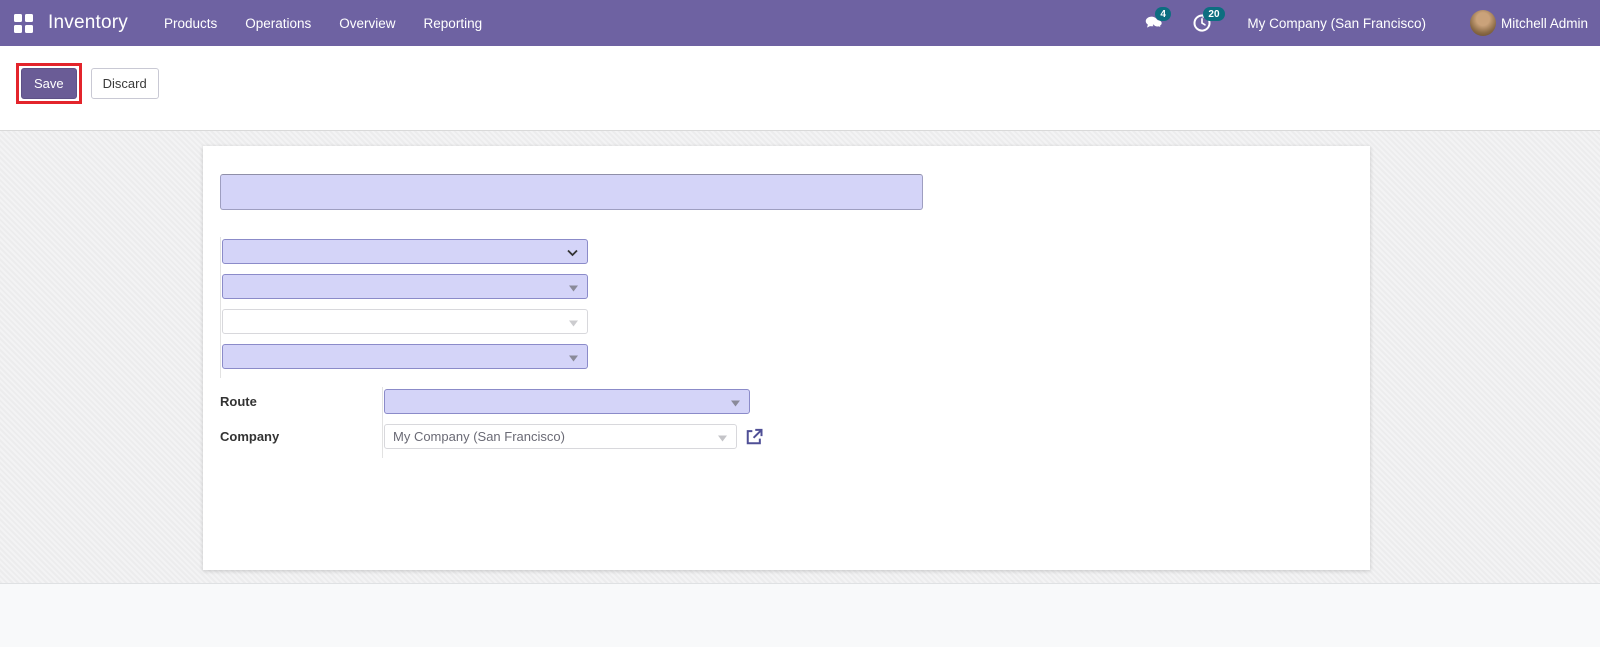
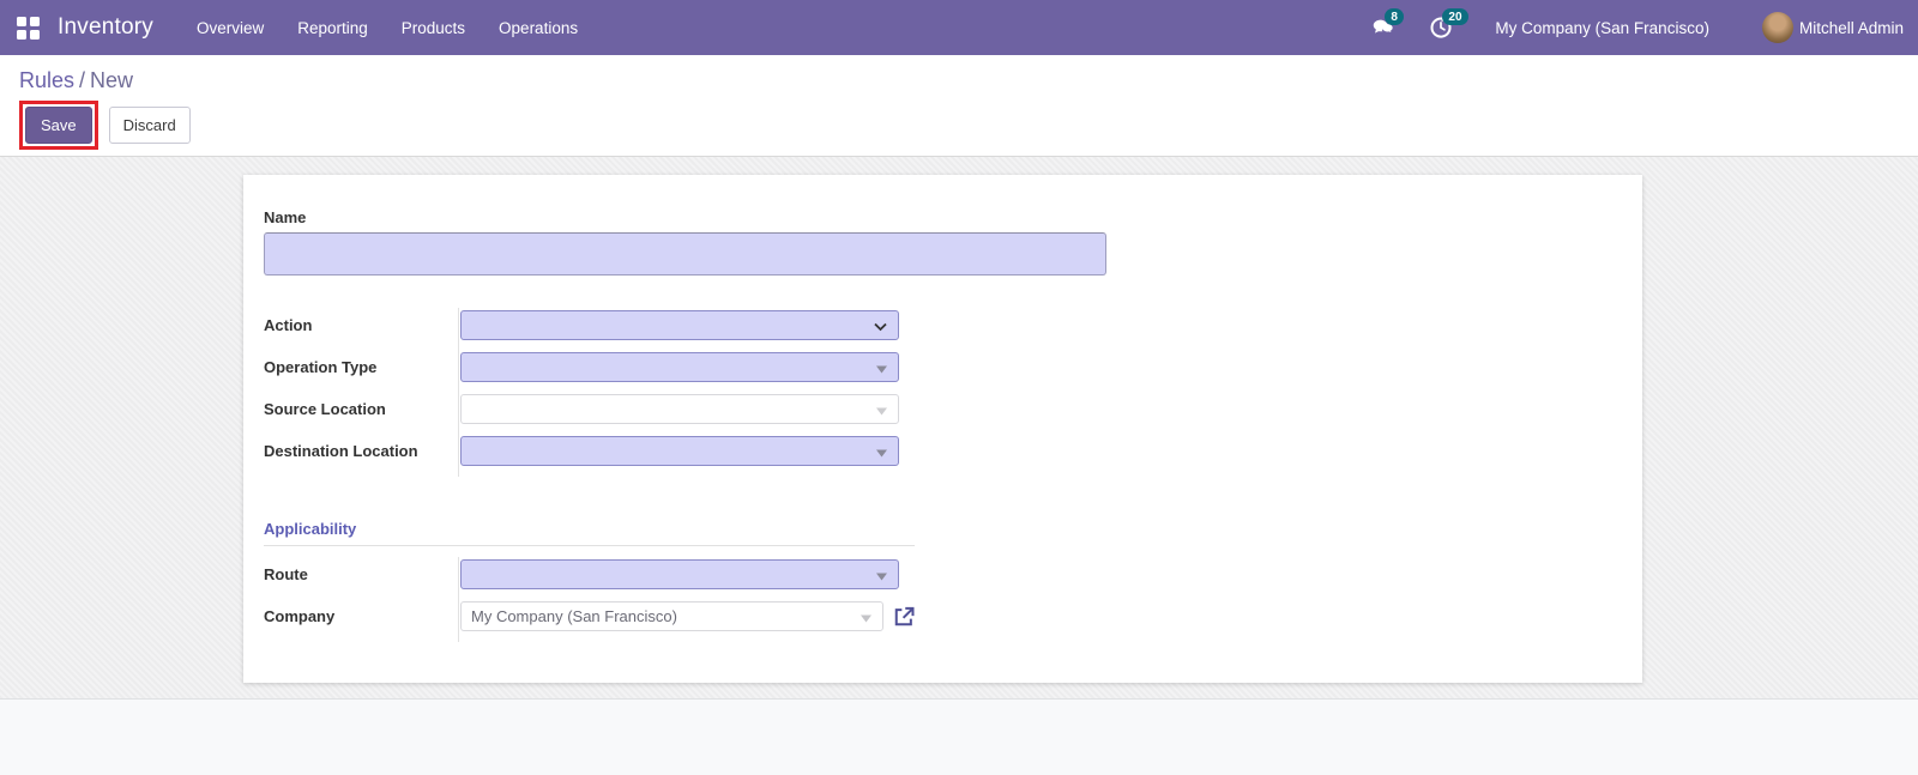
  Inventory
- Products
+ Overview
- Operations
+ Reporting
- Overview
+ Products
- Reporting
+ Operations
- 4
+ 8
  20
  My Company (San Francisco)
  Mitchell Admin
+ Rules / New
  Save
  Discard
+ Name
+ Action
+ Operation Type
+ Source Location
+ Destination Location
+ Applicability
  Route
  Company
  My Company (San Francisco)
